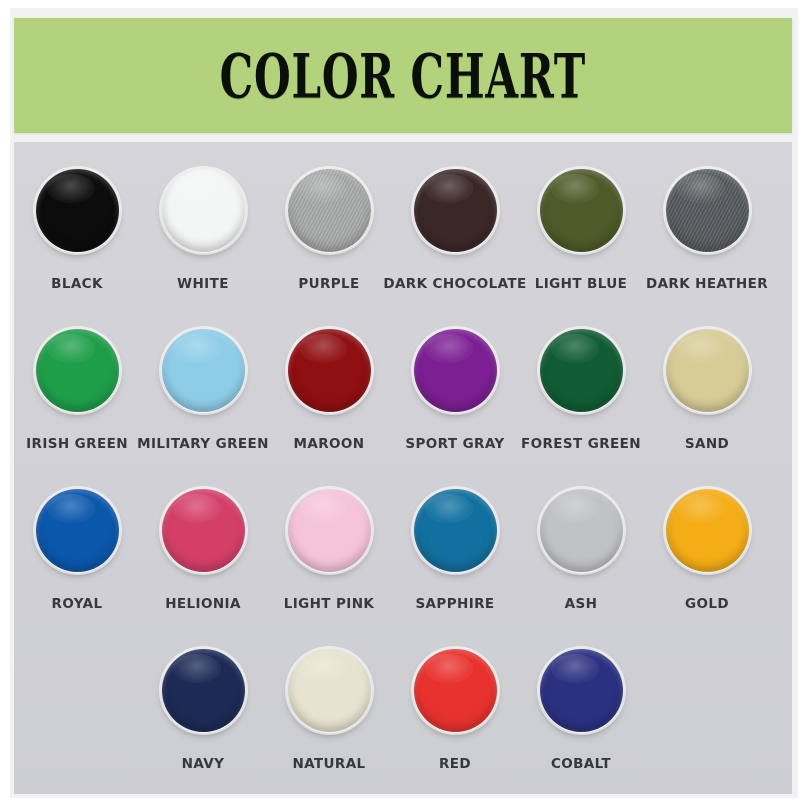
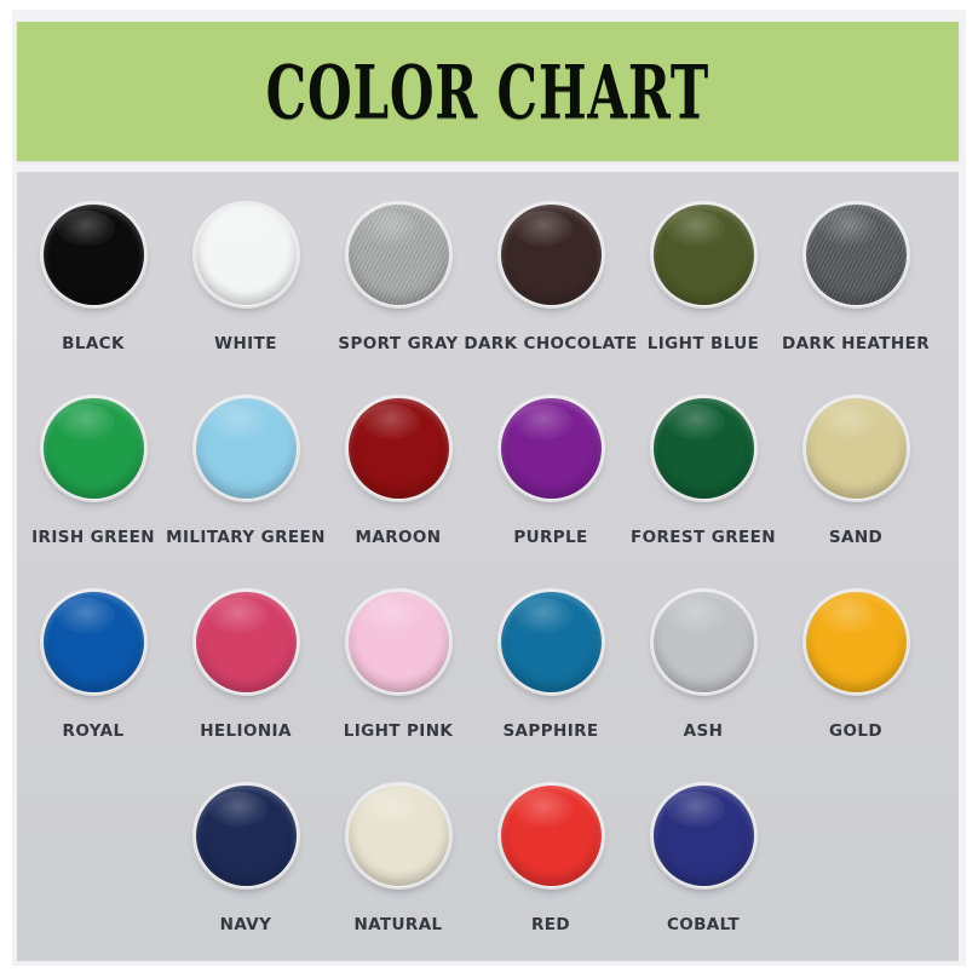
  COLOR CHART
  BLACK
  WHITE
- PURPLE
+ SPORT GRAY
  DARK CHOCOLATE
  LIGHT BLUE
  DARK HEATHER
  IRISH GREEN
  MILITARY GREEN
  MAROON
- SPORT GRAY
+ PURPLE
  FOREST GREEN
  SAND
  ROYAL
  HELIONIA
  LIGHT PINK
  SAPPHIRE
  ASH
  GOLD
  NAVY
  NATURAL
  RED
  COBALT
